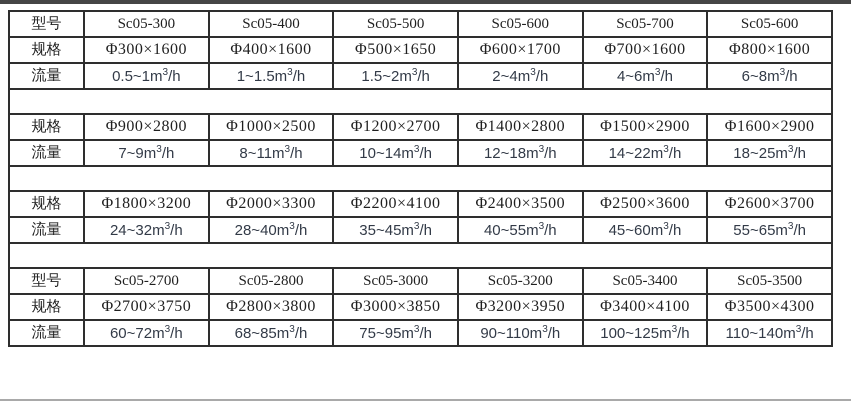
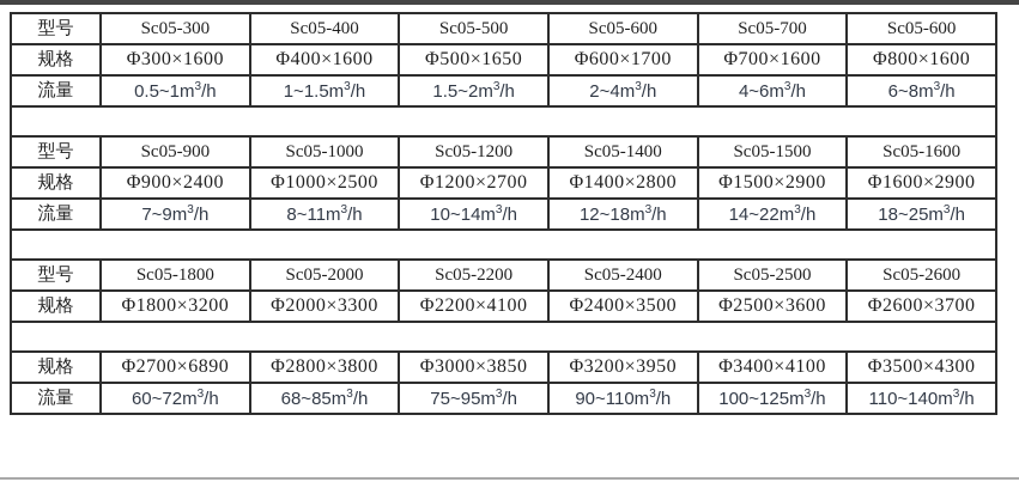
  型号	Sc05-300	Sc05-400	Sc05-500	Sc05-600	Sc05-700	Sc05-600
  规格	Φ300×1600	Φ400×1600	Φ500×1650	Φ600×1700	Φ700×1600	Φ800×1600
  流量	0.5~1m3/h	1~1.5m3/h	1.5~2m3/h	2~4m3/h	4~6m3/h	6~8m3/h
+ 型号	Sc05-900	Sc05-1000	Sc05-1200	Sc05-1400	Sc05-1500	Sc05-1600
- 规格	Φ900×2800	Φ1000×2500	Φ1200×2700	Φ1400×2800	Φ1500×2900	Φ1600×2900
+ 规格	Φ900×2400	Φ1000×2500	Φ1200×2700	Φ1400×2800	Φ1500×2900	Φ1600×2900
  流量	7~9m3/h	8~11m3/h	10~14m3/h	12~18m3/h	14~22m3/h	18~25m3/h
+ 型号	Sc05-1800	Sc05-2000	Sc05-2200	Sc05-2400	Sc05-2500	Sc05-2600
  规格	Φ1800×3200	Φ2000×3300	Φ2200×4100	Φ2400×3500	Φ2500×3600	Φ2600×3700
- 流量	24~32m3/h	28~40m3/h	35~45m3/h	40~55m3/h	45~60m3/h	55~65m3/h
- 型号	Sc05-2700	Sc05-2800	Sc05-3000	Sc05-3200	Sc05-3400	Sc05-3500
- 规格	Φ2700×3750	Φ2800×3800	Φ3000×3850	Φ3200×3950	Φ3400×4100	Φ3500×4300
+ 规格	Φ2700×6890	Φ2800×3800	Φ3000×3850	Φ3200×3950	Φ3400×4100	Φ3500×4300
  流量	60~72m3/h	68~85m3/h	75~95m3/h	90~110m3/h	100~125m3/h	110~140m3/h
